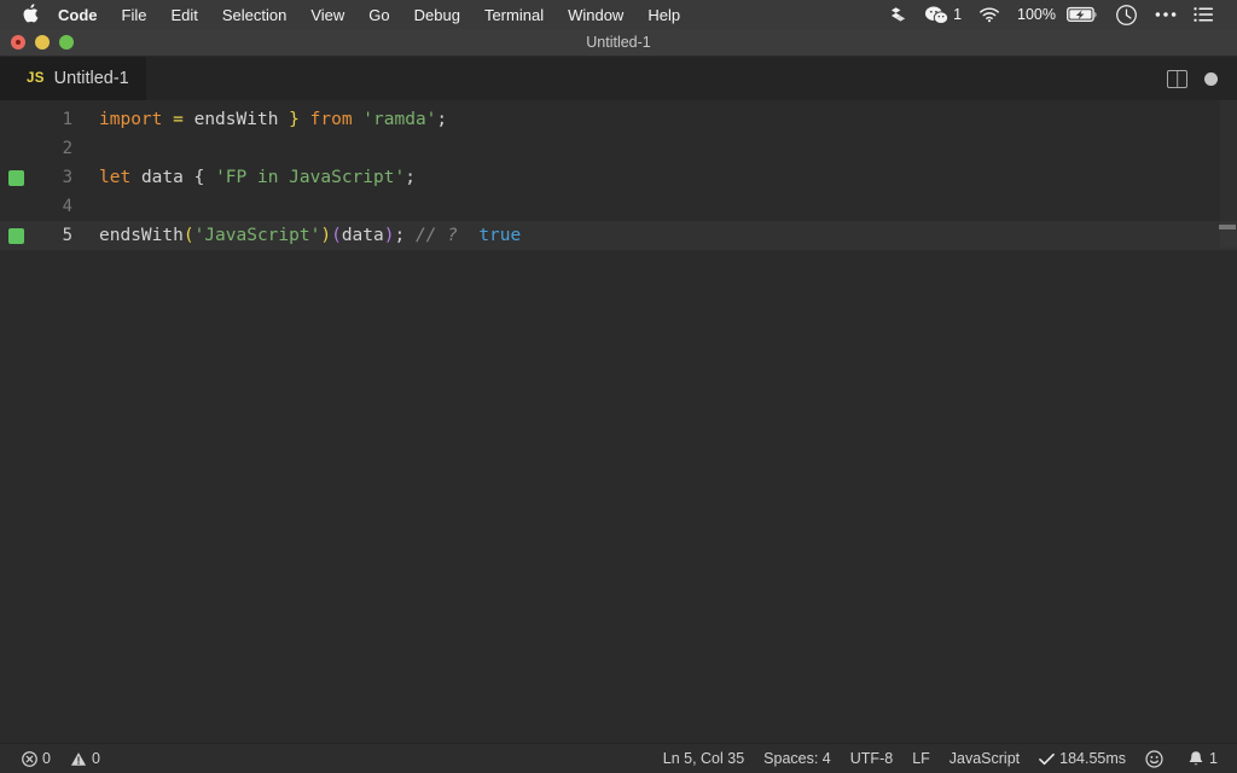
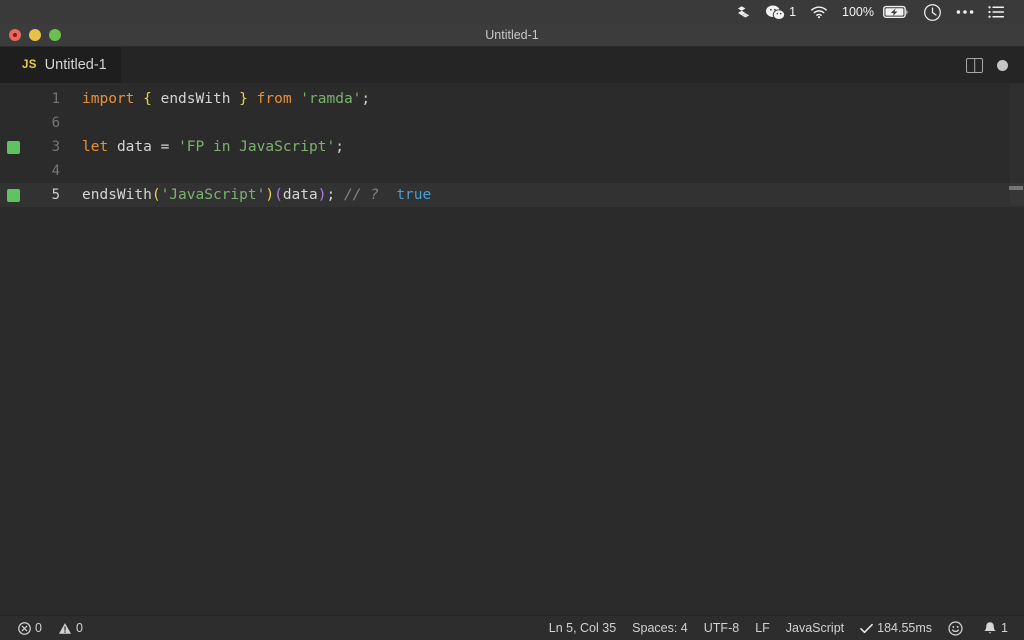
- Code
- File
- Edit
- Selection
- View
- Go
- Debug
- Terminal
- Window
- Help
  1
  100%
  Untitled-1
  JS
  Untitled-1
  1
- import = endsWith } from 'ramda';
+ import { endsWith } from 'ramda';
- 2
+ 6
  3
- let data { 'FP in JavaScript';
+ let data = 'FP in JavaScript';
  4
  5
  endsWith('JavaScript')(data); // ? true
  0
  0
  Ln 5, Col 35
  Spaces: 4
  UTF-8
  LF
  JavaScript
  184.55ms
  1
